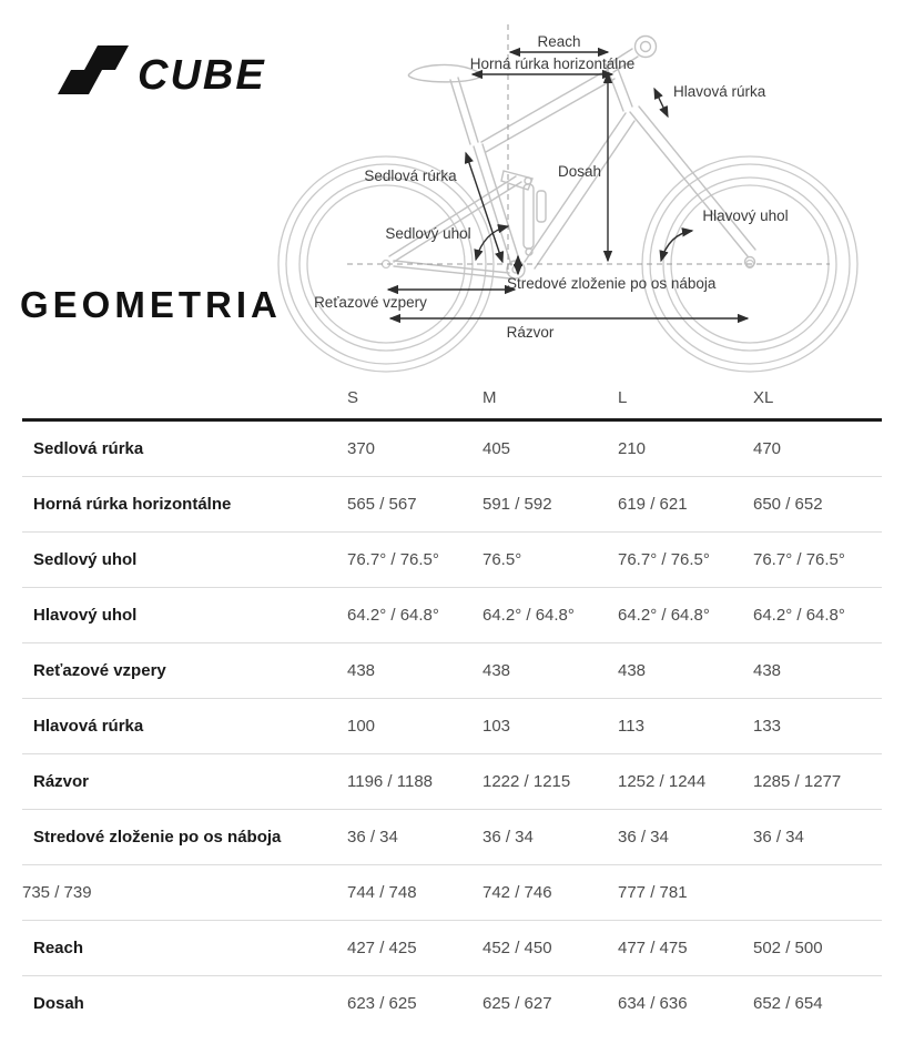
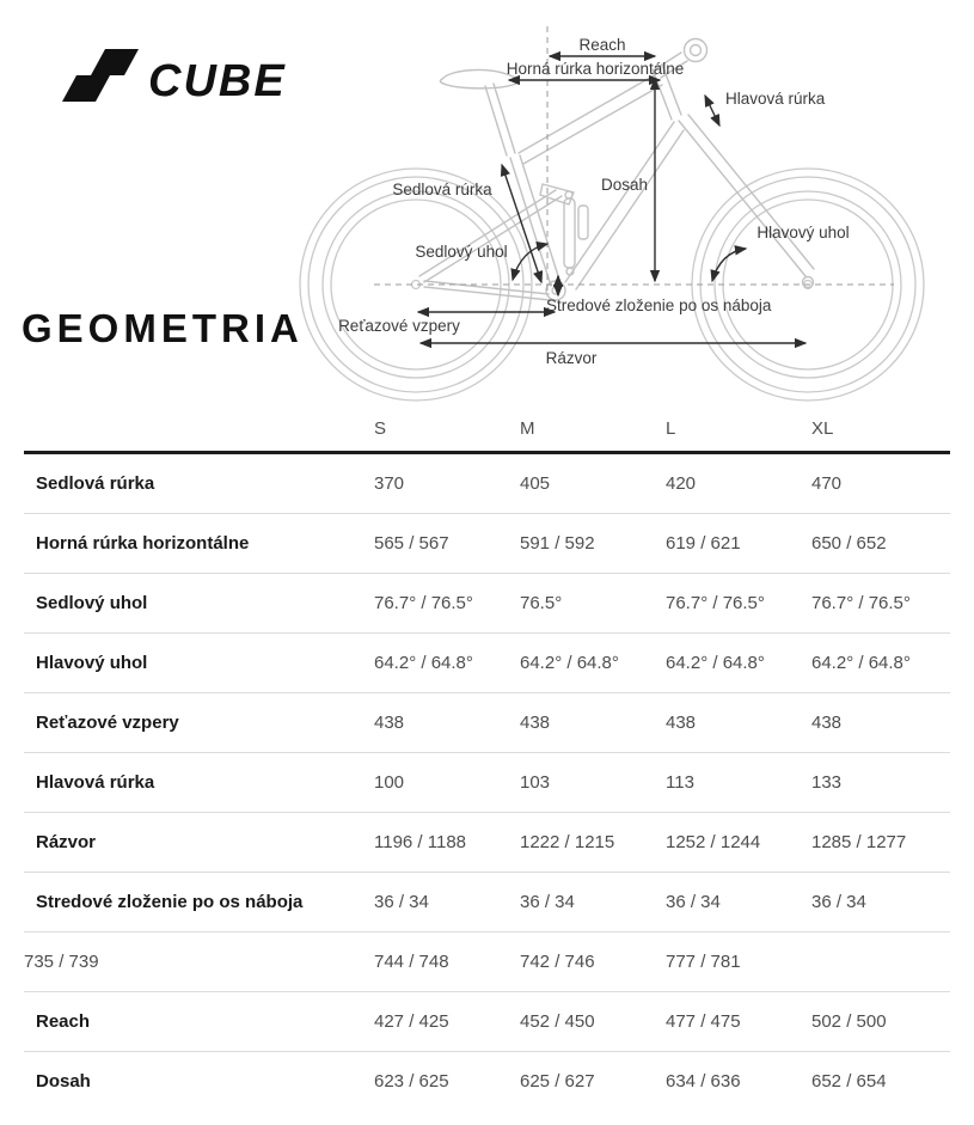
  CUBE
  GEOMETRIA
  Reach
  Horná rúrka horizontálne
  Hlavová rúrka
  Sedlová rúrka
  Dosah
  Sedlový uhol
  Hlavový uhol
  Stredové zloženie po os náboja
  Reťazové vzpery
  Rázvor
  S
  M
  L
  XL
  Sedlová rúrka
  370
  405
- 210
+ 420
  470
  Horná rúrka horizontálne
  565 / 567
  591 / 592
  619 / 621
  650 / 652
  Sedlový uhol
  76.7° / 76.5°
  76.5°
  76.7° / 76.5°
  76.7° / 76.5°
  Hlavový uhol
  64.2° / 64.8°
  64.2° / 64.8°
  64.2° / 64.8°
  64.2° / 64.8°
  Reťazové vzpery
  438
  438
  438
  438
  Hlavová rúrka
  100
  103
  113
  133
  Rázvor
  1196 / 1188
  1222 / 1215
  1252 / 1244
  1285 / 1277
  Stredové zloženie po os náboja
  36 / 34
  36 / 34
  36 / 34
  36 / 34
  735 / 739
  744 / 748
  742 / 746
  777 / 781
  Reach
  427 / 425
  452 / 450
  477 / 475
  502 / 500
  Dosah
  623 / 625
  625 / 627
  634 / 636
  652 / 654
